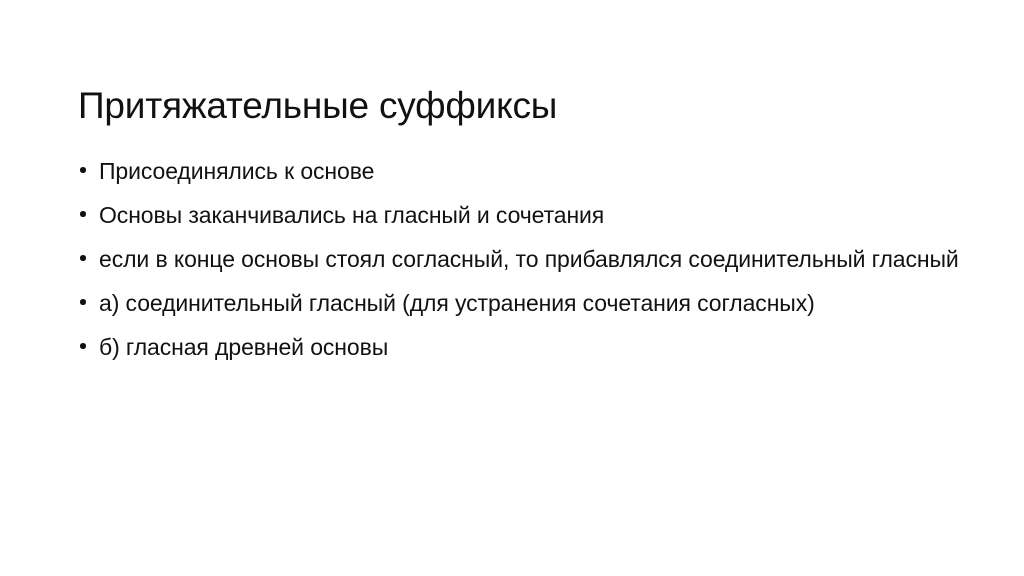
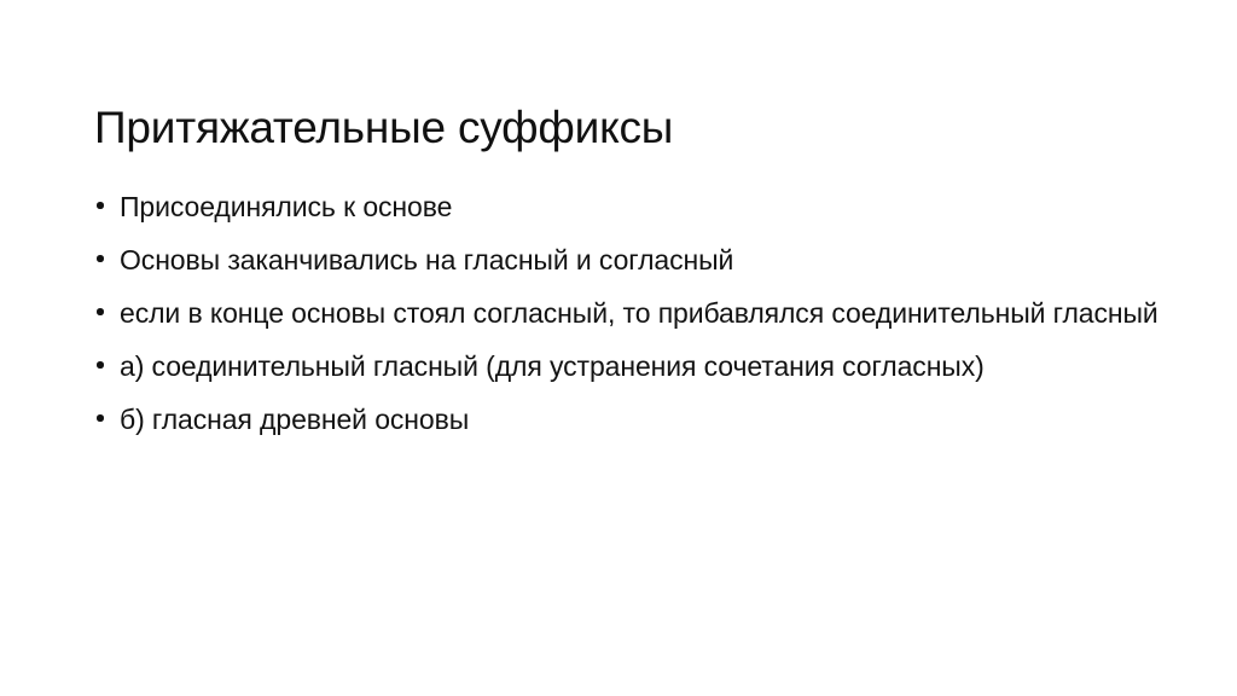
  Притяжательные суффиксы
  Присоединялись к основе
- Основы заканчивались на гласный и сочетания
+ Основы заканчивались на гласный и согласный
  если в конце основы стоял согласный, то прибавлялся соединительный гласный
  а) соединительный гласный (для устранения сочетания согласных)
  б) гласная древней основы
